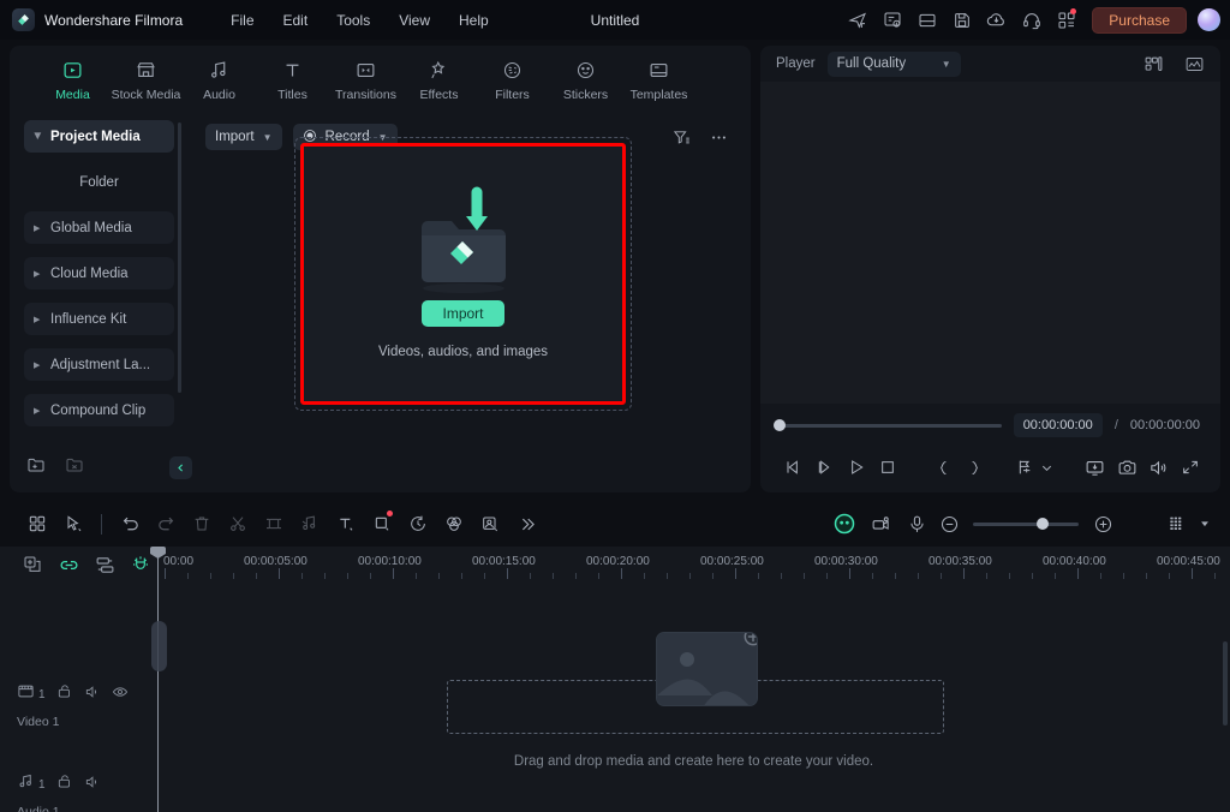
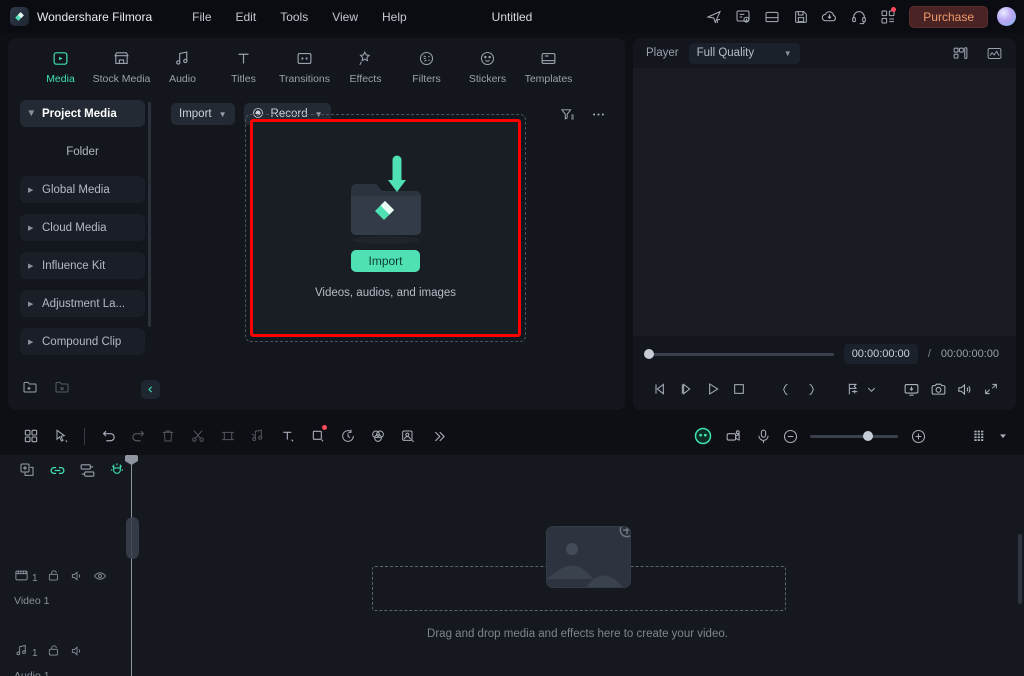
  Wondershare Filmora
  File
  Edit
  Tools
  View
  Help
  Untitled
  Purchase
  Media
  Stock Media
  Audio
  Titles
  Transitions
  Effects
  Filters
  Stickers
  Templates
  Project Media
  Folder
  Global Media
  Cloud Media
  Influence Kit
  Adjustment La...
  Compound Clip
  Import
  ▼
  Record
  ▼
  Import
  Videos, audios, and images
  Player
  Full Quality
  ▼
  00:00:00:00
  /
  00:00:00:00
  1
  Video 1
  1
- 00:00
- 00:00:05:00
- 00:00:10:00
- 00:00:15:00
- 00:00:20:00
- 00:00:25:00
- 00:00:30:00
- 00:00:35:00
- 00:00:40:00
- 00:00:45:00
- Drag and drop media and create here to create your video.
+ Drag and drop media and effects here to create your video.
